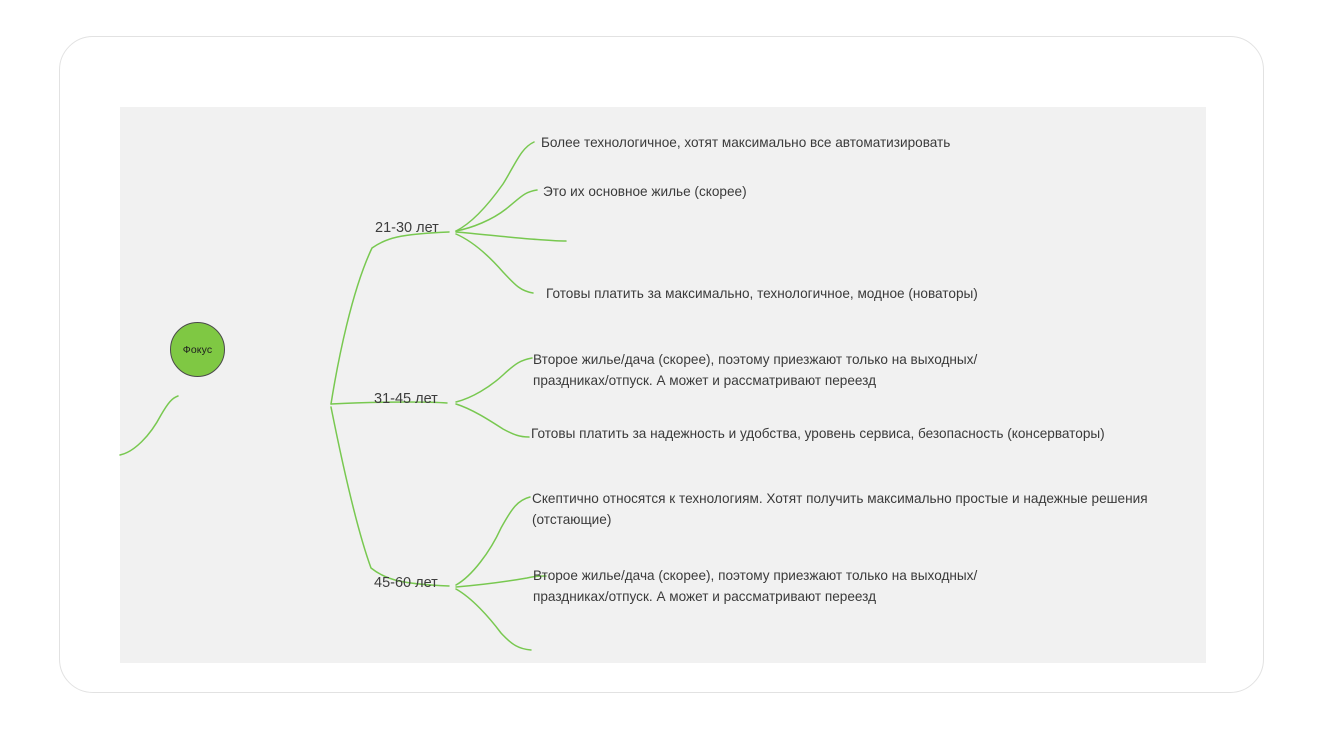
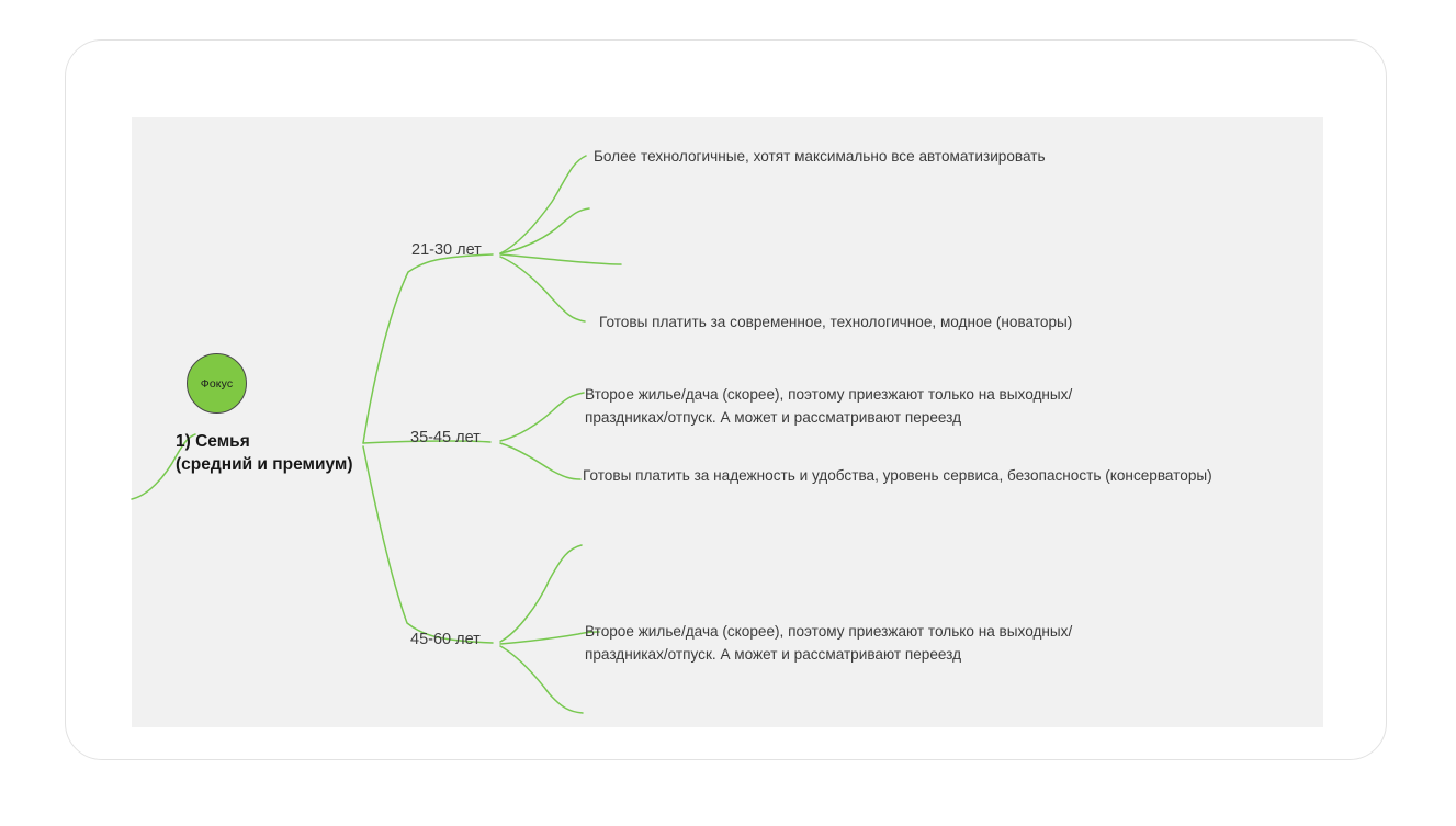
  Фокус
+ 1) Семья (средний и премиум)
  21-30 лет
- Более технологичное, хотят максимально все автоматизировать
+ Более технологичные, хотят максимально все автоматизировать
- Это их основное жилье (скорее)
- Готовы платить за максимально, технологичное, модное (новаторы)
+ Готовы платить за современное, технологичное, модное (новаторы)
- 31-45 лет
+ 35-45 лет
  Второе жилье/дача (скорее), поэтому приезжают только на выходных/
  праздниках/отпуск. А может и рассматривают переезд
  Готовы платить за надежность и удобства, уровень сервиса, безопасность (консерваторы)
  45-60 лет
- Скептично относятся к технологиям. Хотят получить максимально простые и надежные решения
- (отстающие)
  Второе жилье/дача (скорее), поэтому приезжают только на выходных/
  праздниках/отпуск. А может и рассматривают переезд
